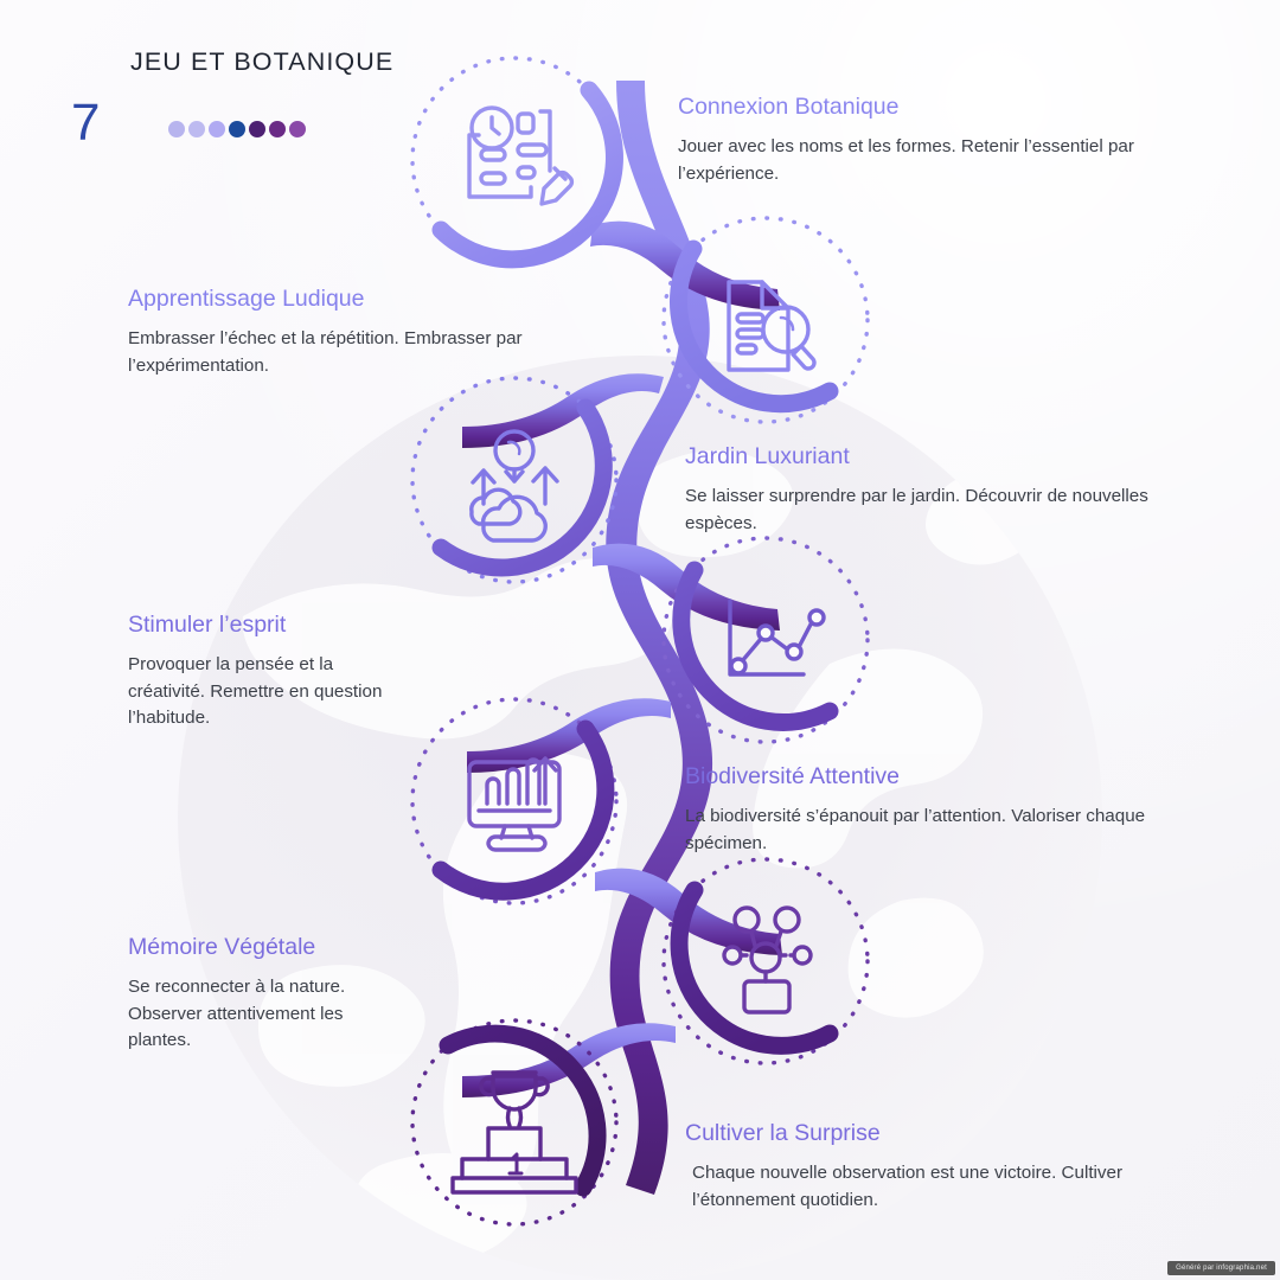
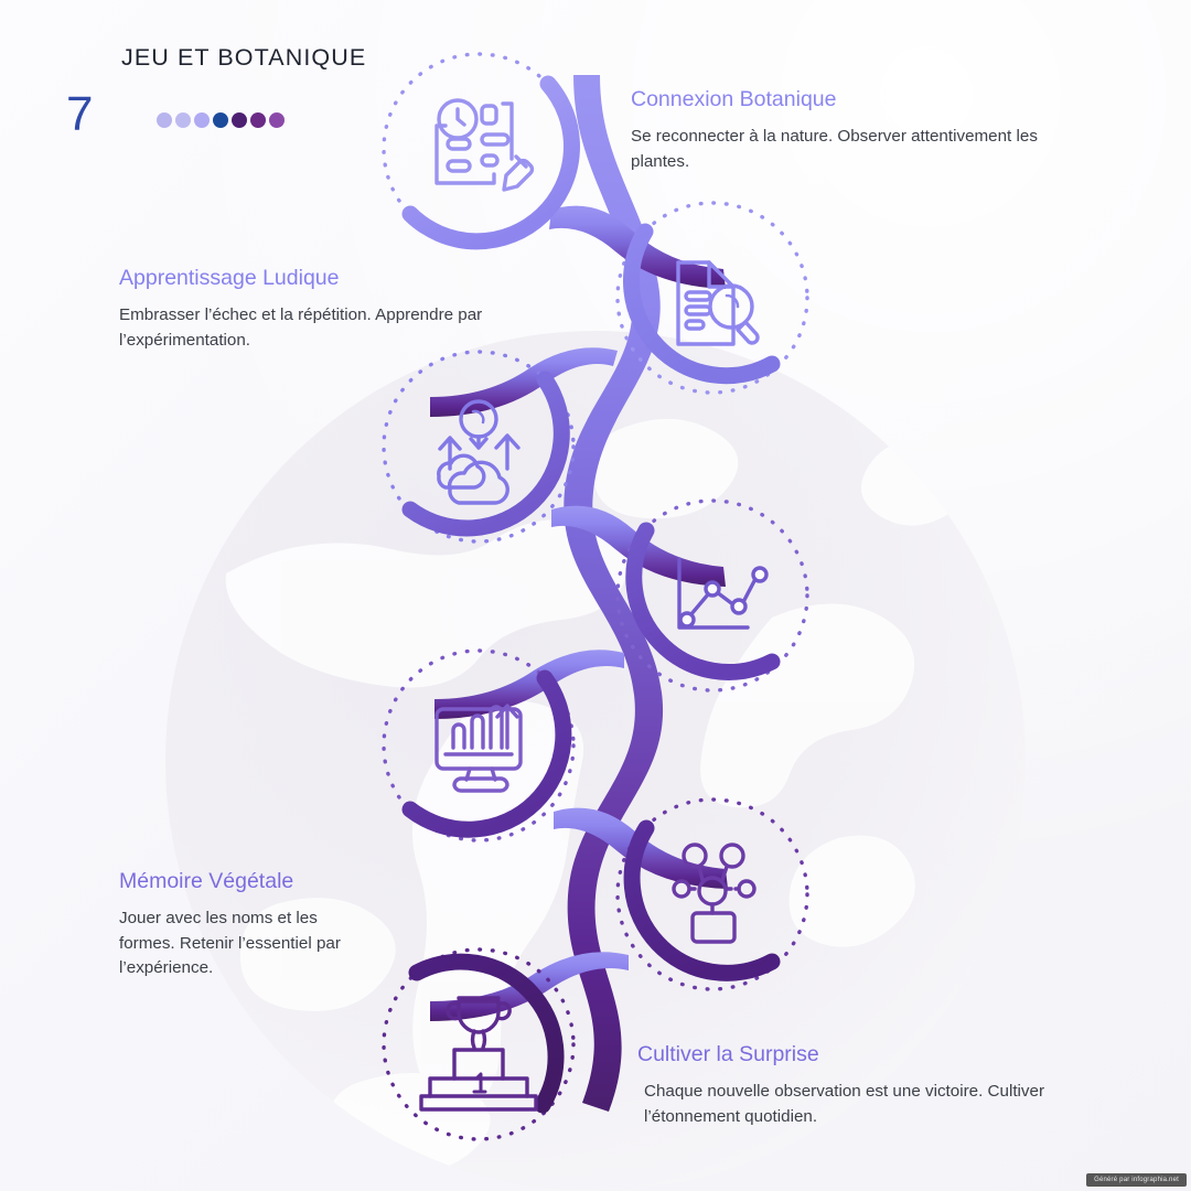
  JEU ET BOTANIQUE
  7
  Connexion Botanique
- Jouer avec les noms et les formes. Retenir l’essentiel par l’expérience.
+ Se reconnecter à la nature. Observer attentivement les plantes.
  Apprentissage Ludique
- Embrasser l’échec et la répétition. Embrasser par l’expérimentation.
+ Embrasser l’échec et la répétition. Apprendre par l’expérimentation.
- Jardin Luxuriant
- Se laisser surprendre par le jardin. Découvrir de nouvelles espèces.
- Stimuler l’esprit
- Provoquer la pensée et la créativité. Remettre en question l’habitude.
- Biodiversité Attentive
- La biodiversité s’épanouit par l’attention. Valoriser chaque spécimen.
  Mémoire Végétale
- Se reconnecter à la nature. Observer attentivement les plantes.
+ Jouer avec les noms et les formes. Retenir l’essentiel par l’expérience.
  Cultiver la Surprise
  Chaque nouvelle observation est une victoire. Cultiver l’étonnement quotidien.
